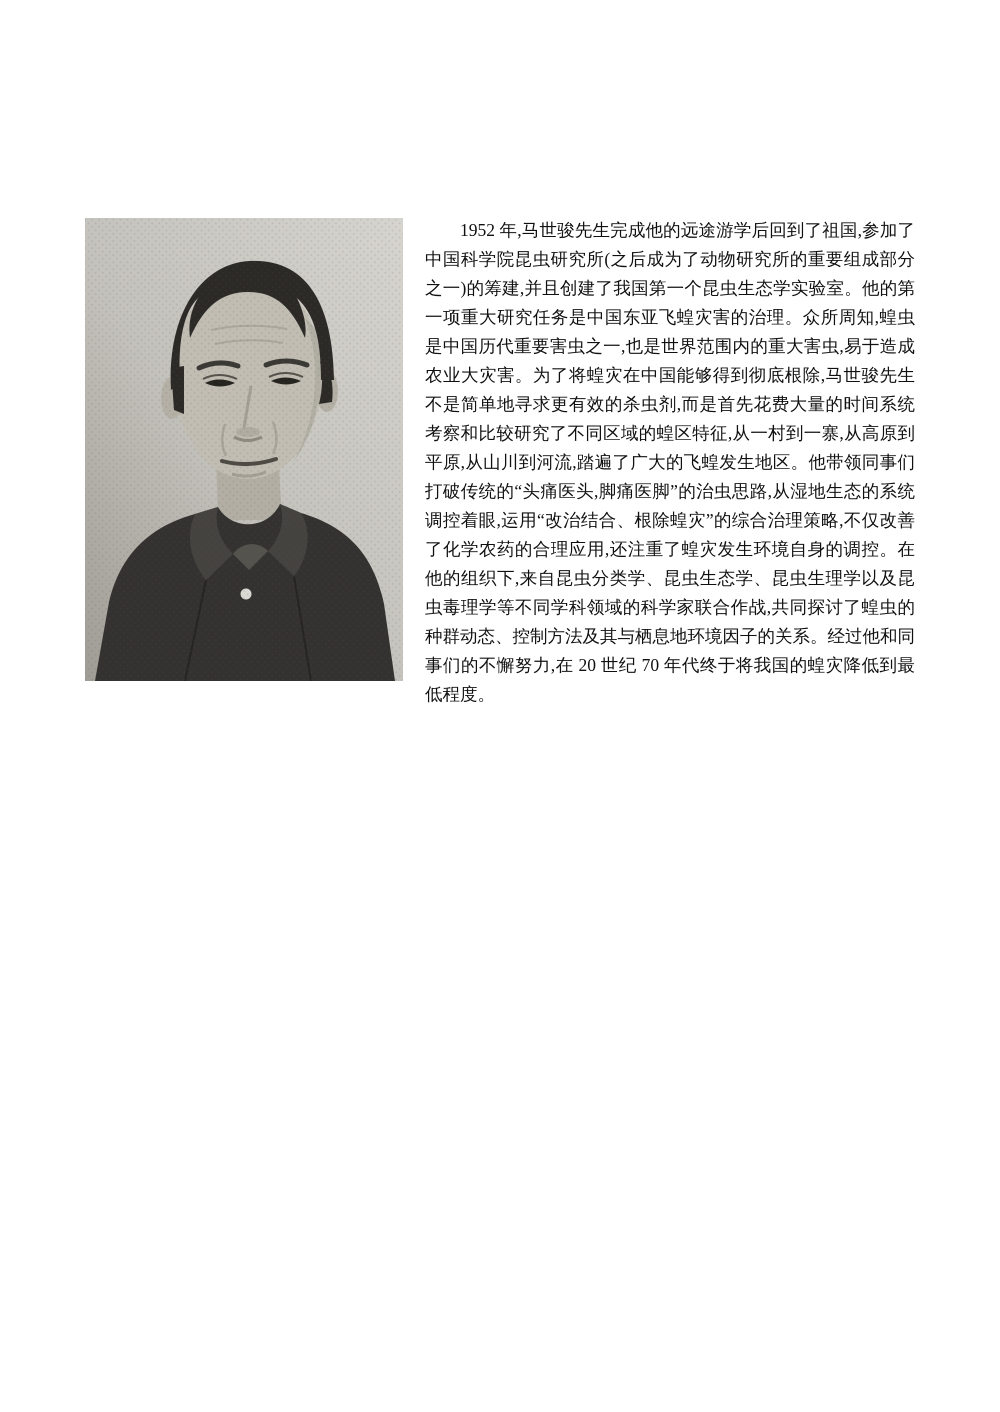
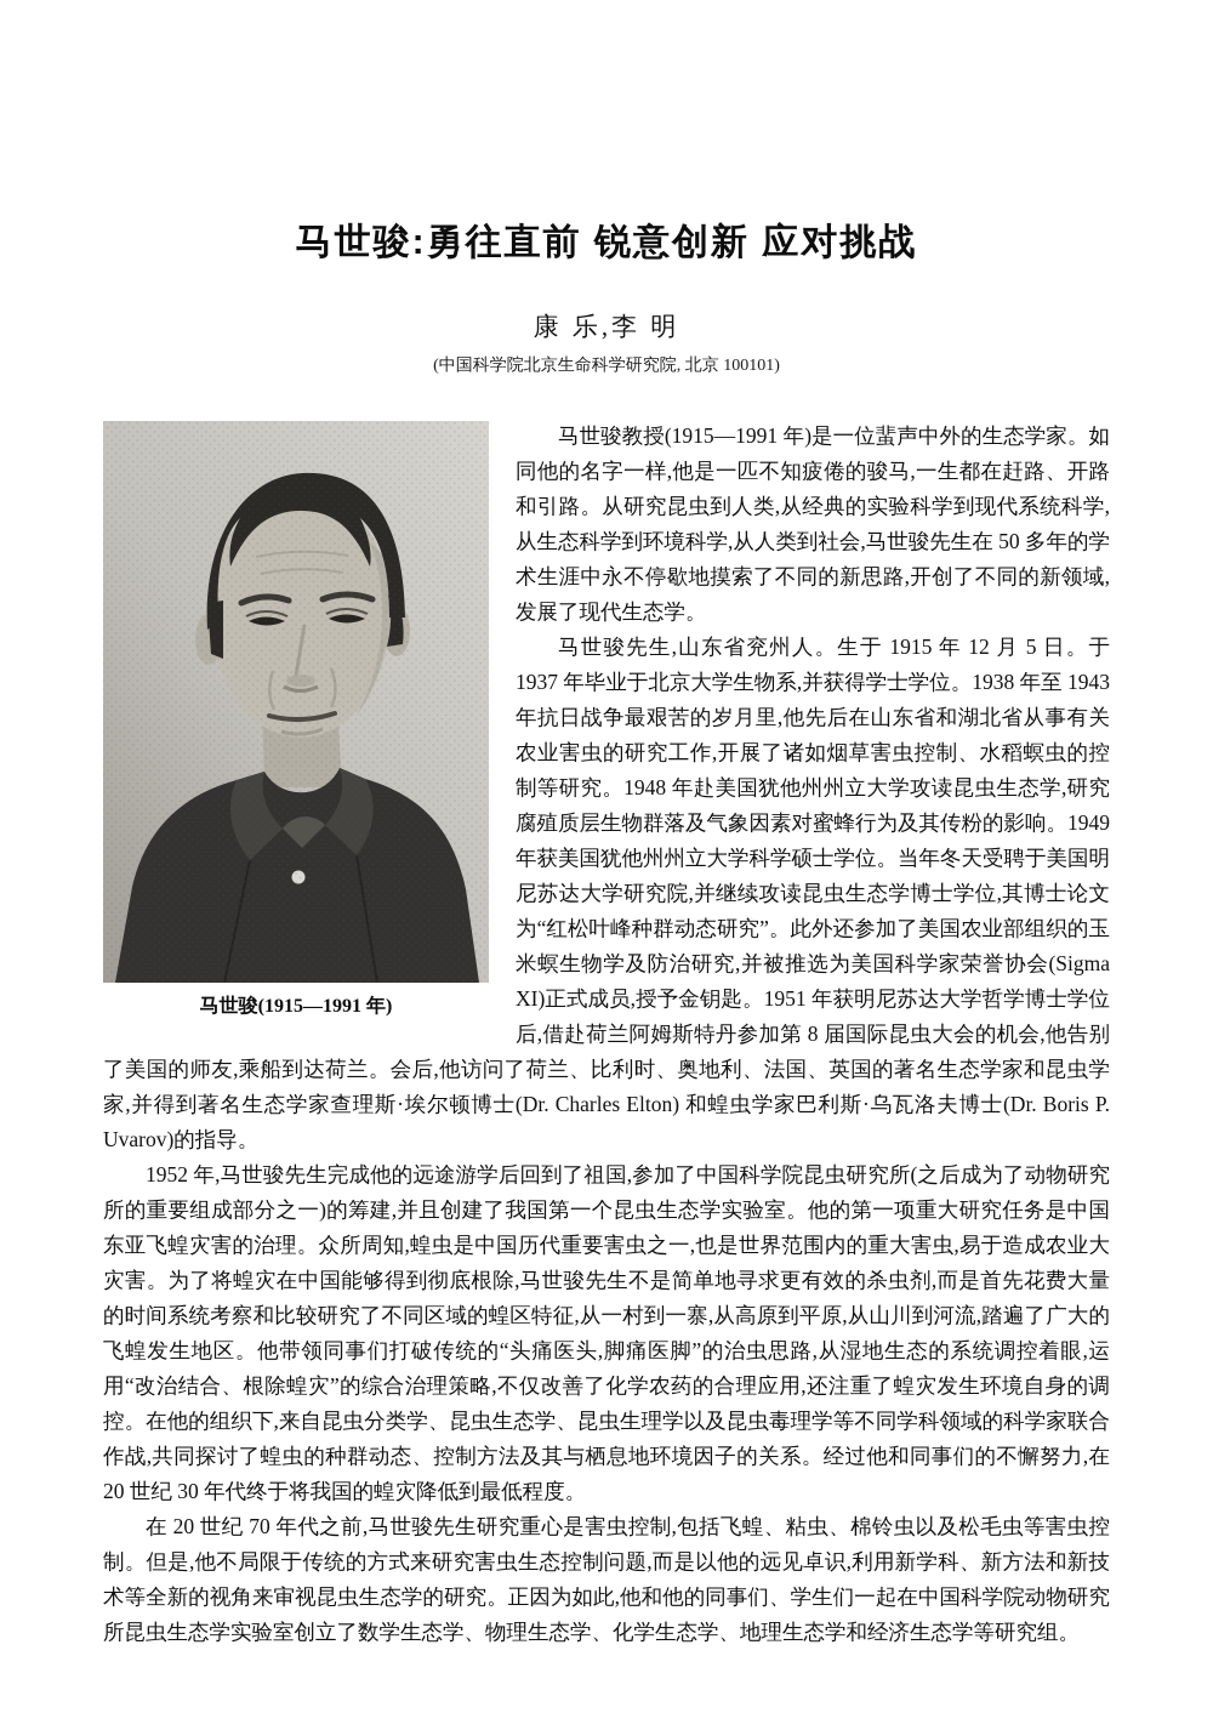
+ 马世骏:勇往直前 锐意创新 应对挑战
+ 康 乐,李 明
+ (中国科学院北京生命科学研究院, 北京 100101)
+ 马世骏(1915—1991 年)
+ 马世骏教授(1915—1991 年)是一位蜚声中外的生态学家。如同他的名字一样,他是一匹不知疲倦的骏马,一生都在赶路、开路和引路。从研究昆虫到人类,从经典的实验科学到现代系统科学,从生态科学到环境科学,从人类到社会,马世骏先生在 50 多年的学术生涯中永不停歇地摸索了不同的新思路,开创了不同的新领域,发展了现代生态学。
+ 马世骏先生,山东省兖州人。生于 1915 年 12 月 5 日。于 1937 年毕业于北京大学生物系,并获得学士学位。1938 年至 1943 年抗日战争最艰苦的岁月里,他先后在山东省和湖北省从事有关农业害虫的研究工作,开展了诸如烟草害虫控制、水稻螟虫的控制等研究。1948 年赴美国犹他州州立大学攻读昆虫生态学,研究腐殖质层生物群落及气象因素对蜜蜂行为及其传粉的影响。1949 年获美国犹他州州立大学科学硕士学位。当年冬天受聘于美国明尼苏达大学研究院,并继续攻读昆虫生态学博士学位,其博士论文为“红松叶峰种群动态研究”。此外还参加了美国农业部组织的玉米螟生物学及防治研究,并被推选为美国科学家荣誉协会(Sigma XI)正式成员,授予金钥匙。1951 年获明尼苏达大学哲学博士学位后,借赴荷兰阿姆斯特丹参加第 8 届国际昆虫大会的机会,他告别了美国的师友,乘船到达荷兰。会后,他访问了荷兰、比利时、奥地利、法国、英国的著名生态学家和昆虫学家,并得到著名生态学家查理斯·埃尔顿博士(Dr. Charles Elton) 和蝗虫学家巴利斯·乌瓦洛夫博士(Dr. Boris P. Uvarov)的指导。
- 1952 年,马世骏先生完成他的远途游学后回到了祖国,参加了中国科学院昆虫研究所(之后成为了动物研究所的重要组成部分之一)的筹建,并且创建了我国第一个昆虫生态学实验室。他的第一项重大研究任务是中国东亚飞蝗灾害的治理。众所周知,蝗虫是中国历代重要害虫之一,也是世界范围内的重大害虫,易于造成农业大灾害。为了将蝗灾在中国能够得到彻底根除,马世骏先生不是简单地寻求更有效的杀虫剂,而是首先花费大量的时间系统考察和比较研究了不同区域的蝗区特征,从一村到一寨,从高原到平原,从山川到河流,踏遍了广大的飞蝗发生地区。他带领同事们打破传统的“头痛医头,脚痛医脚”的治虫思路,从湿地生态的系统调控着眼,运用“改治结合、根除蝗灾”的综合治理策略,不仅改善了化学农药的合理应用,还注重了蝗灾发生环境自身的调控。在他的组织下,来自昆虫分类学、昆虫生态学、昆虫生理学以及昆虫毒理学等不同学科领域的科学家联合作战,共同探讨了蝗虫的种群动态、控制方法及其与栖息地环境因子的关系。经过他和同事们的不懈努力,在 20 世纪 70 年代终于将我国的蝗灾降低到最低程度。
+ 1952 年,马世骏先生完成他的远途游学后回到了祖国,参加了中国科学院昆虫研究所(之后成为了动物研究所的重要组成部分之一)的筹建,并且创建了我国第一个昆虫生态学实验室。他的第一项重大研究任务是中国东亚飞蝗灾害的治理。众所周知,蝗虫是中国历代重要害虫之一,也是世界范围内的重大害虫,易于造成农业大灾害。为了将蝗灾在中国能够得到彻底根除,马世骏先生不是简单地寻求更有效的杀虫剂,而是首先花费大量的时间系统考察和比较研究了不同区域的蝗区特征,从一村到一寨,从高原到平原,从山川到河流,踏遍了广大的飞蝗发生地区。他带领同事们打破传统的“头痛医头,脚痛医脚”的治虫思路,从湿地生态的系统调控着眼,运用“改治结合、根除蝗灾”的综合治理策略,不仅改善了化学农药的合理应用,还注重了蝗灾发生环境自身的调控。在他的组织下,来自昆虫分类学、昆虫生态学、昆虫生理学以及昆虫毒理学等不同学科领域的科学家联合作战,共同探讨了蝗虫的种群动态、控制方法及其与栖息地环境因子的关系。经过他和同事们的不懈努力,在 20 世纪 30 年代终于将我国的蝗灾降低到最低程度。
+ 在 20 世纪 70 年代之前,马世骏先生研究重心是害虫控制,包括飞蝗、粘虫、棉铃虫以及松毛虫等害虫控制。但是,他不局限于传统的方式来研究害虫生态控制问题,而是以他的远见卓识,利用新学科、新方法和新技术等全新的视角来审视昆虫生态学的研究。正因为如此,他和他的同事们、学生们一起在中国科学院动物研究所昆虫生态学实验室创立了数学生态学、物理生态学、化学生态学、地理生态学和经济生态学等研究组。
